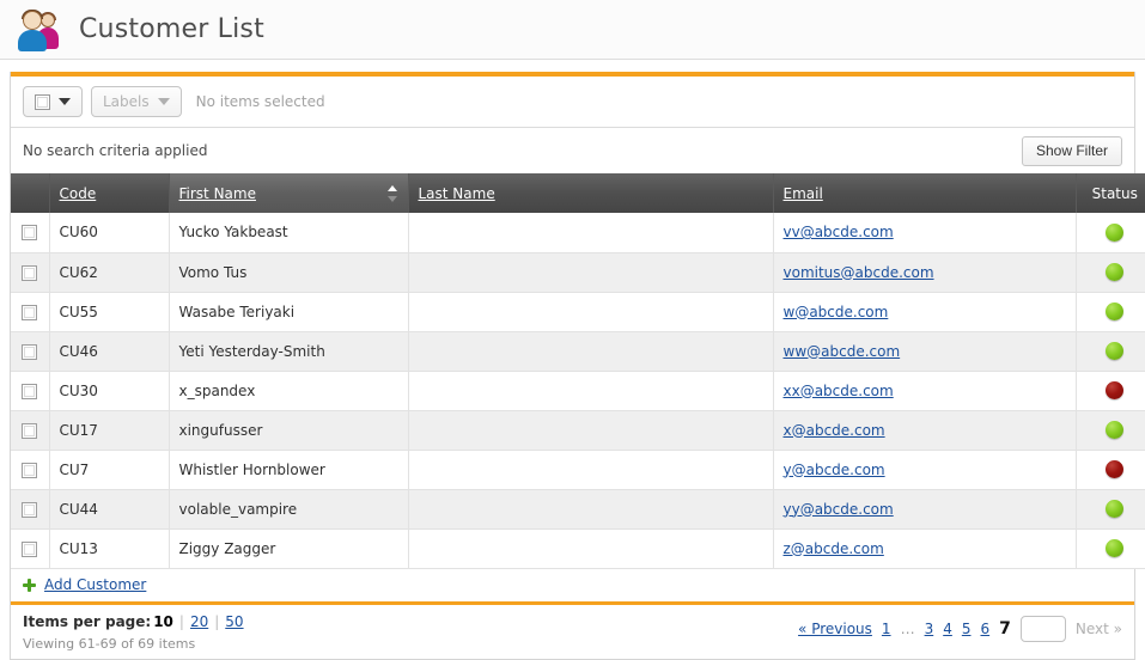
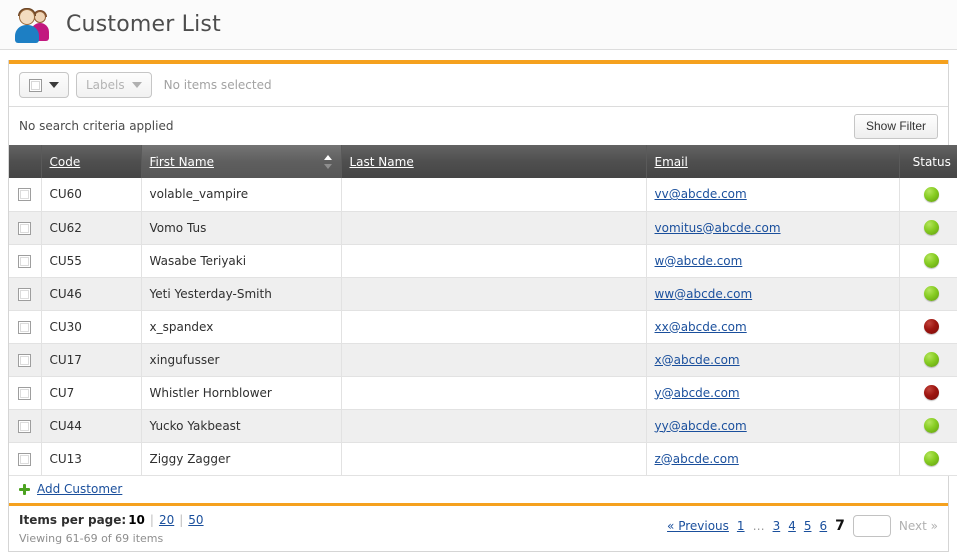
  Customer List
  Labels
  No items selected
  No search criteria applied
  Show Filter
  	Code	First Name	Last Name	Email	Status
- 	CU60	Yucko Yakbeast		vv@abcde.com
+ 	CU60	volable_vampire		vv@abcde.com
  	CU62	Vomo Tus		vomitus@abcde.com
  	CU55	Wasabe Teriyaki		w@abcde.com
  	CU46	Yeti Yesterday-Smith		ww@abcde.com
  	CU30	x_spandex		xx@abcde.com
  	CU17	xingufusser		x@abcde.com
  	CU7	Whistler Hornblower		y@abcde.com
- 	CU44	volable_vampire		yy@abcde.com
+ 	CU44	Yucko Yakbeast		yy@abcde.com
  	CU13	Ziggy Zagger		z@abcde.com
  Add Customer
  Items per page: 10 | 20 | 50
  Viewing 61-69 of 69 items
  « Previous
  1
  …
  3
  4
  5
  6
  7
  Next »
